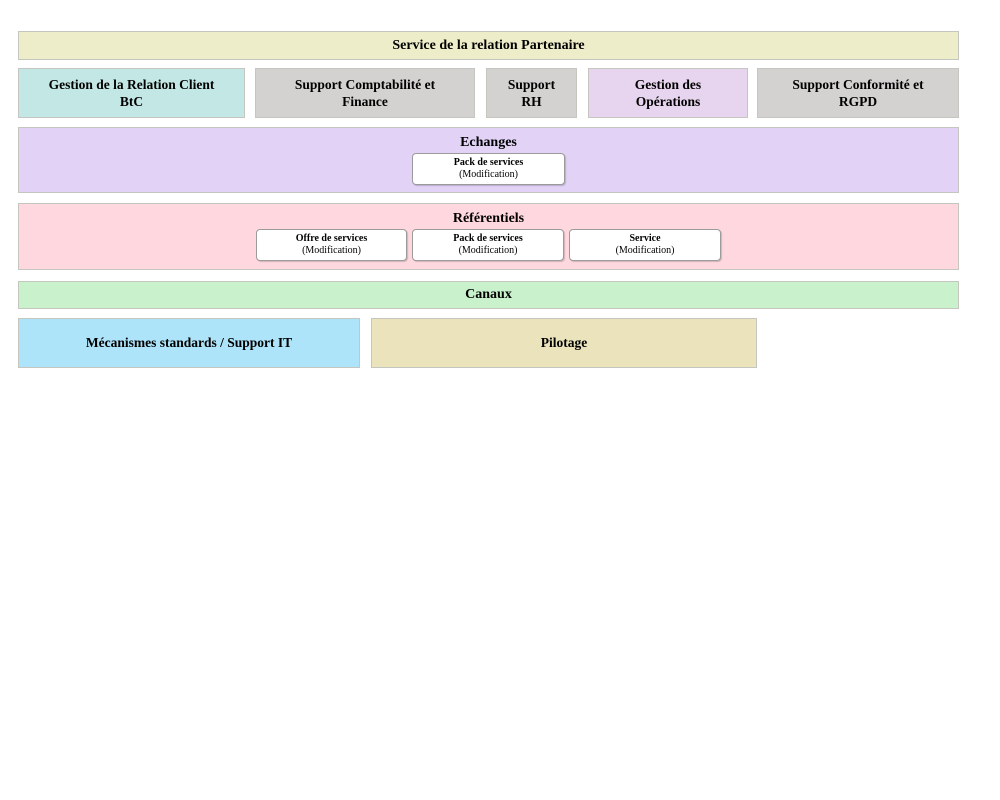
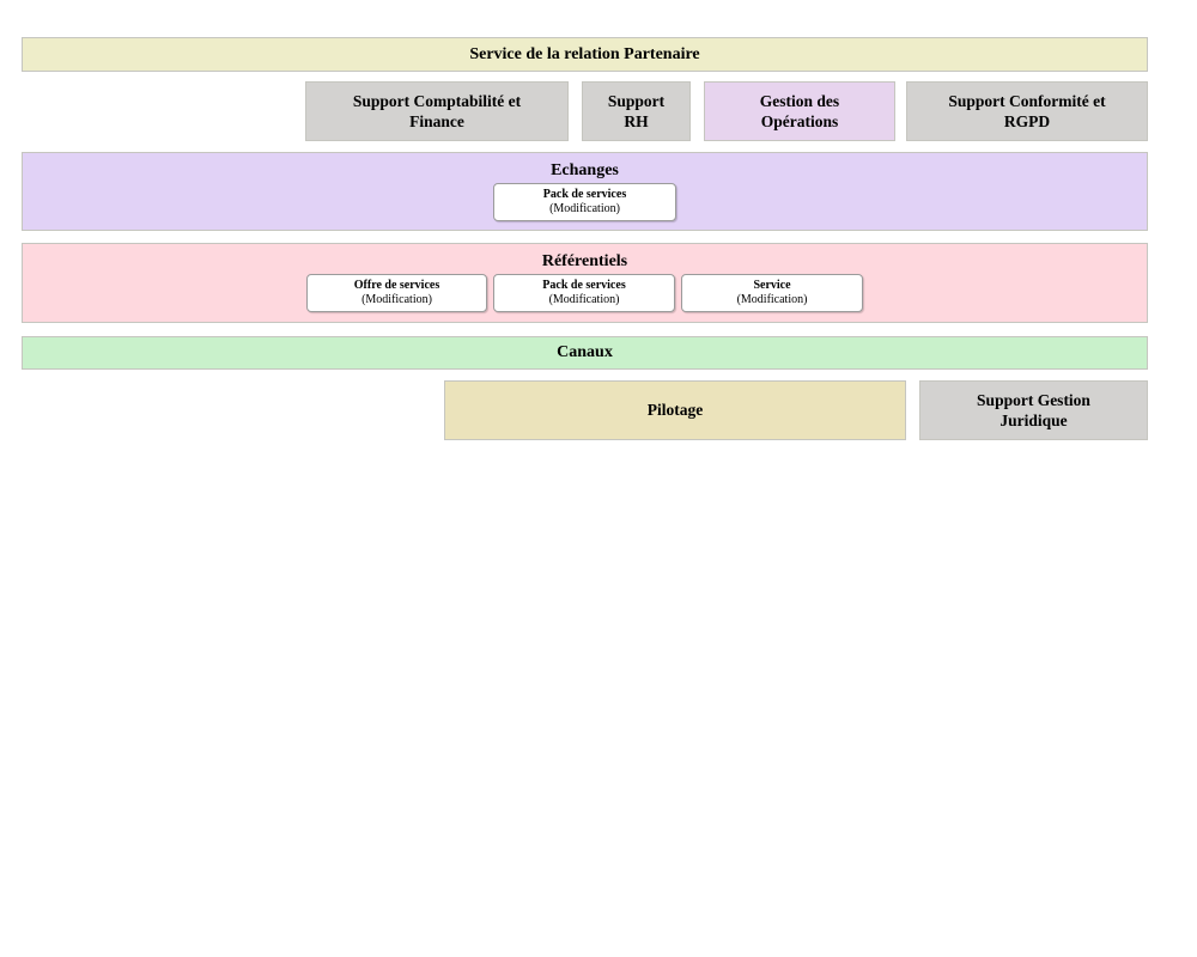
  Service de la relation Partenaire
- Gestion de la Relation Client
- BtC
  Support Comptabilité et
  Finance
  Support
  RH
  Gestion des
  Opérations
  Support Conformité et
  RGPD
  Echanges
  Pack de services
  (Modification)
  Référentiels
  Offre de services
  (Modification)
  Pack de services
  (Modification)
  Service
  (Modification)
  Canaux
- Mécanismes standards / Support IT
  Pilotage
+ Support Gestion
+ Juridique
